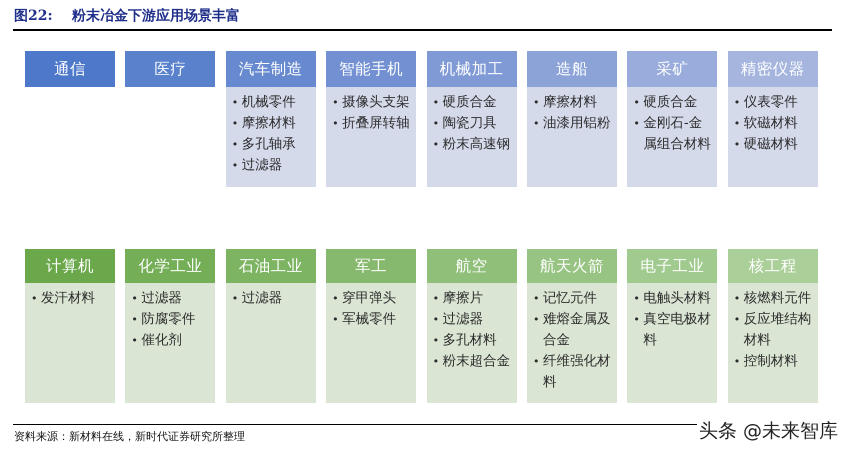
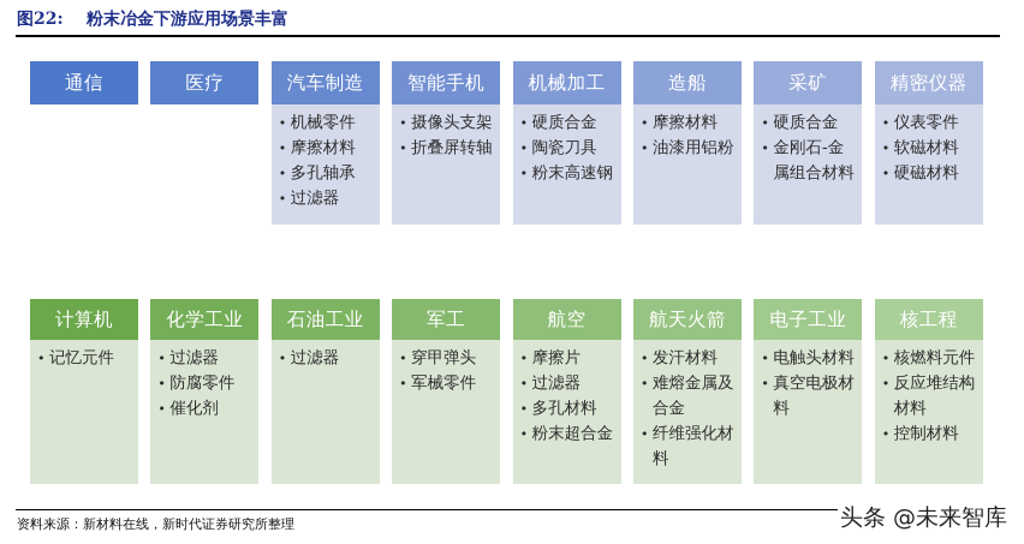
  图22: 粉末冶金下游应用场景丰富
  通信
  医疗
  汽车制造
  机械零件
  摩擦材料
  多孔轴承
  过滤器
  智能手机
  摄像头支架
  折叠屏转轴
  机械加工
  硬质合金
  陶瓷刀具
  粉末高速钢
  造船
  摩擦材料
  油漆用铝粉
  采矿
  硬质合金
  金刚石-金属组合材料
  精密仪器
  仪表零件
  软磁材料
  硬磁材料
  计算机
- 发汗材料
+ 记忆元件
  化学工业
  过滤器
  防腐零件
  催化剂
  石油工业
  过滤器
  军工
  穿甲弹头
  军械零件
  航空
  摩擦片
  过滤器
  多孔材料
  粉末超合金
  航天火箭
- 记忆元件
+ 发汗材料
  难熔金属及合金
  纤维强化材料
  电子工业
  电触头材料
  真空电极材料
  核工程
  核燃料元件
  反应堆结构材料
  控制材料
  资料来源：新材料在线，新时代证券研究所整理
  头条 @未来智库
